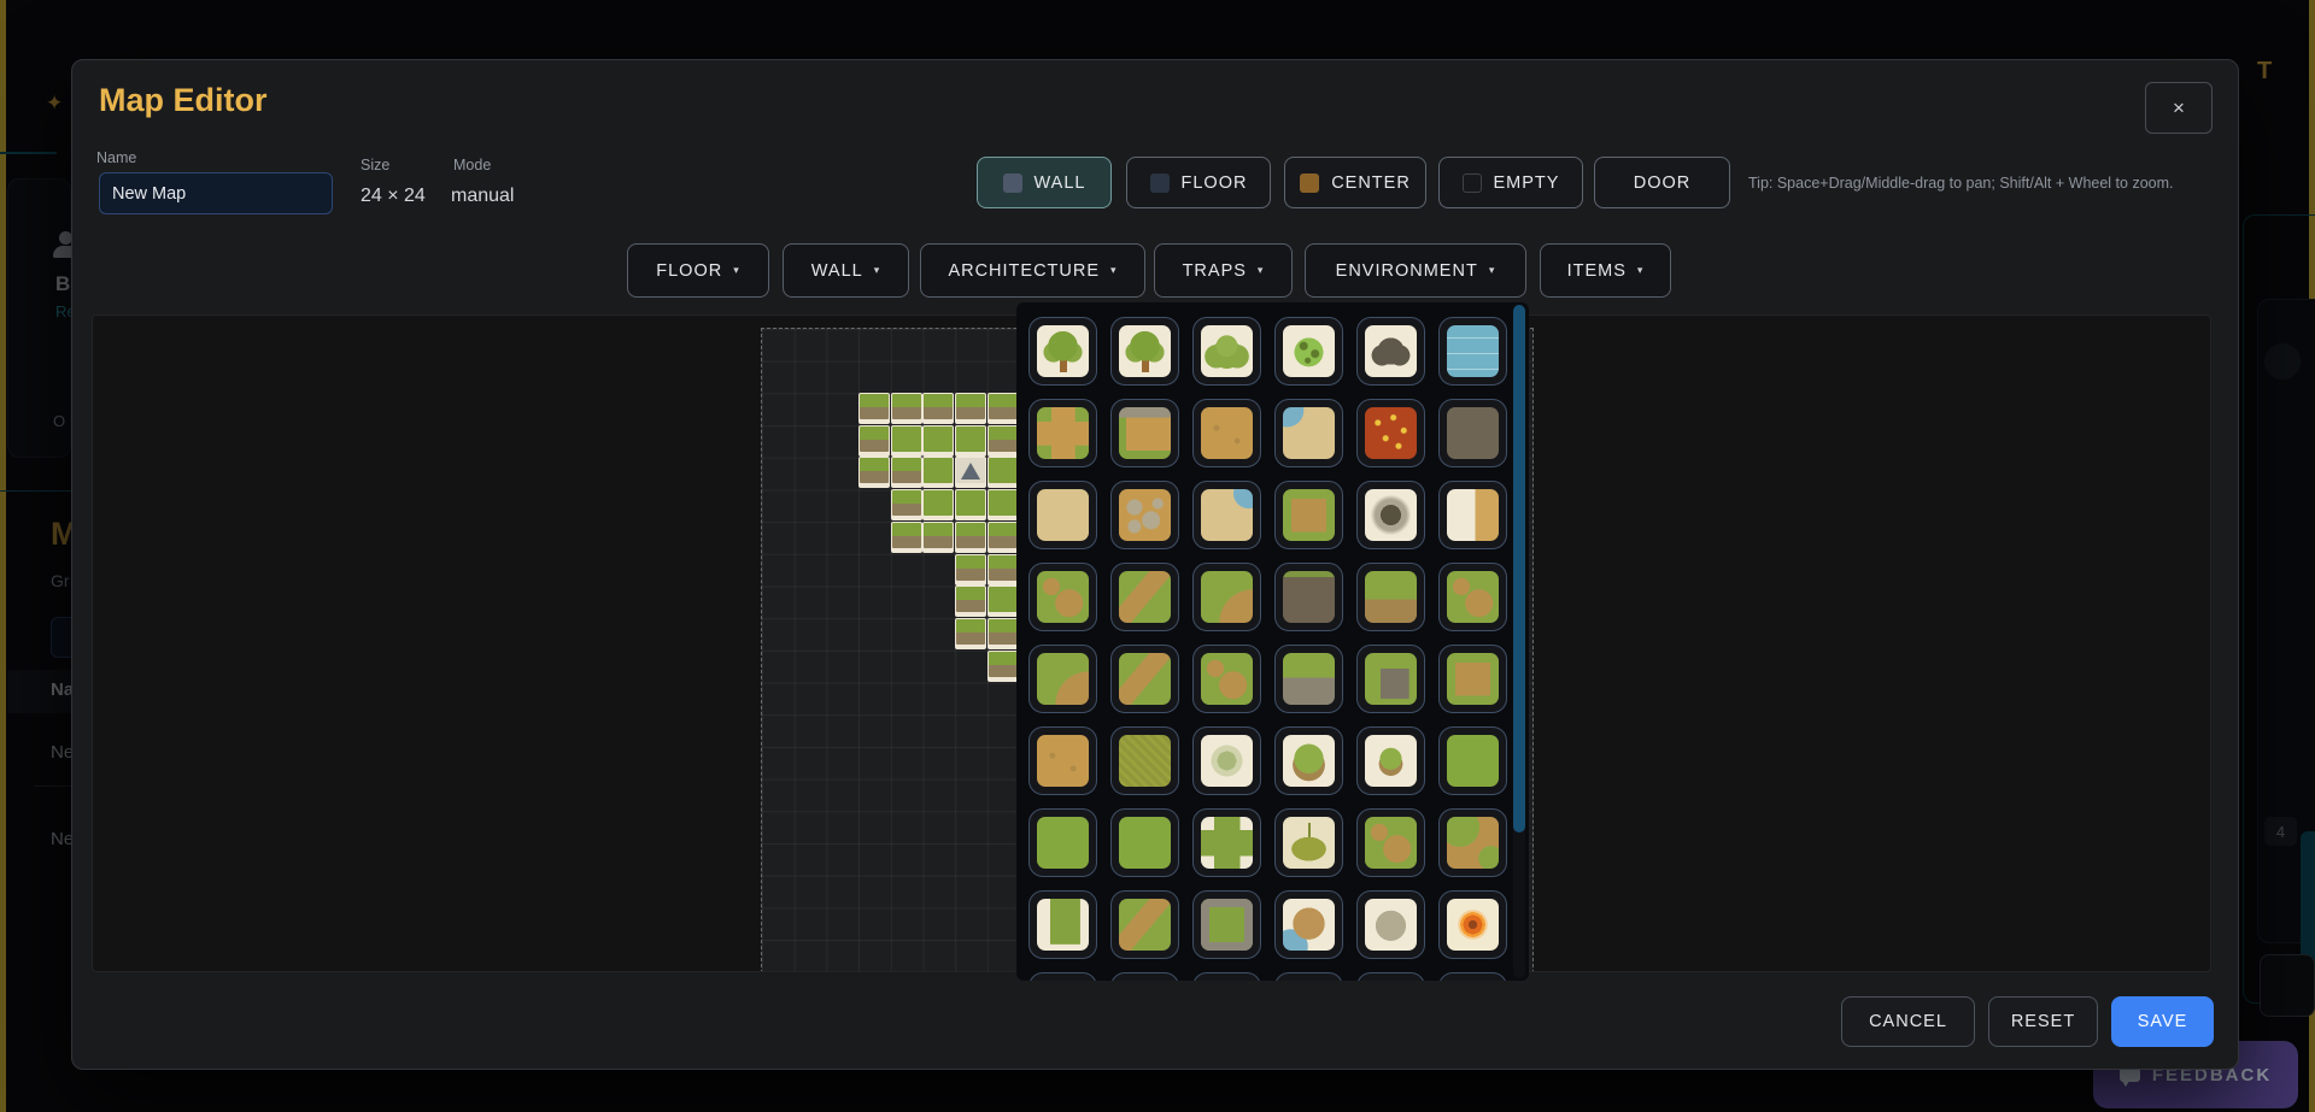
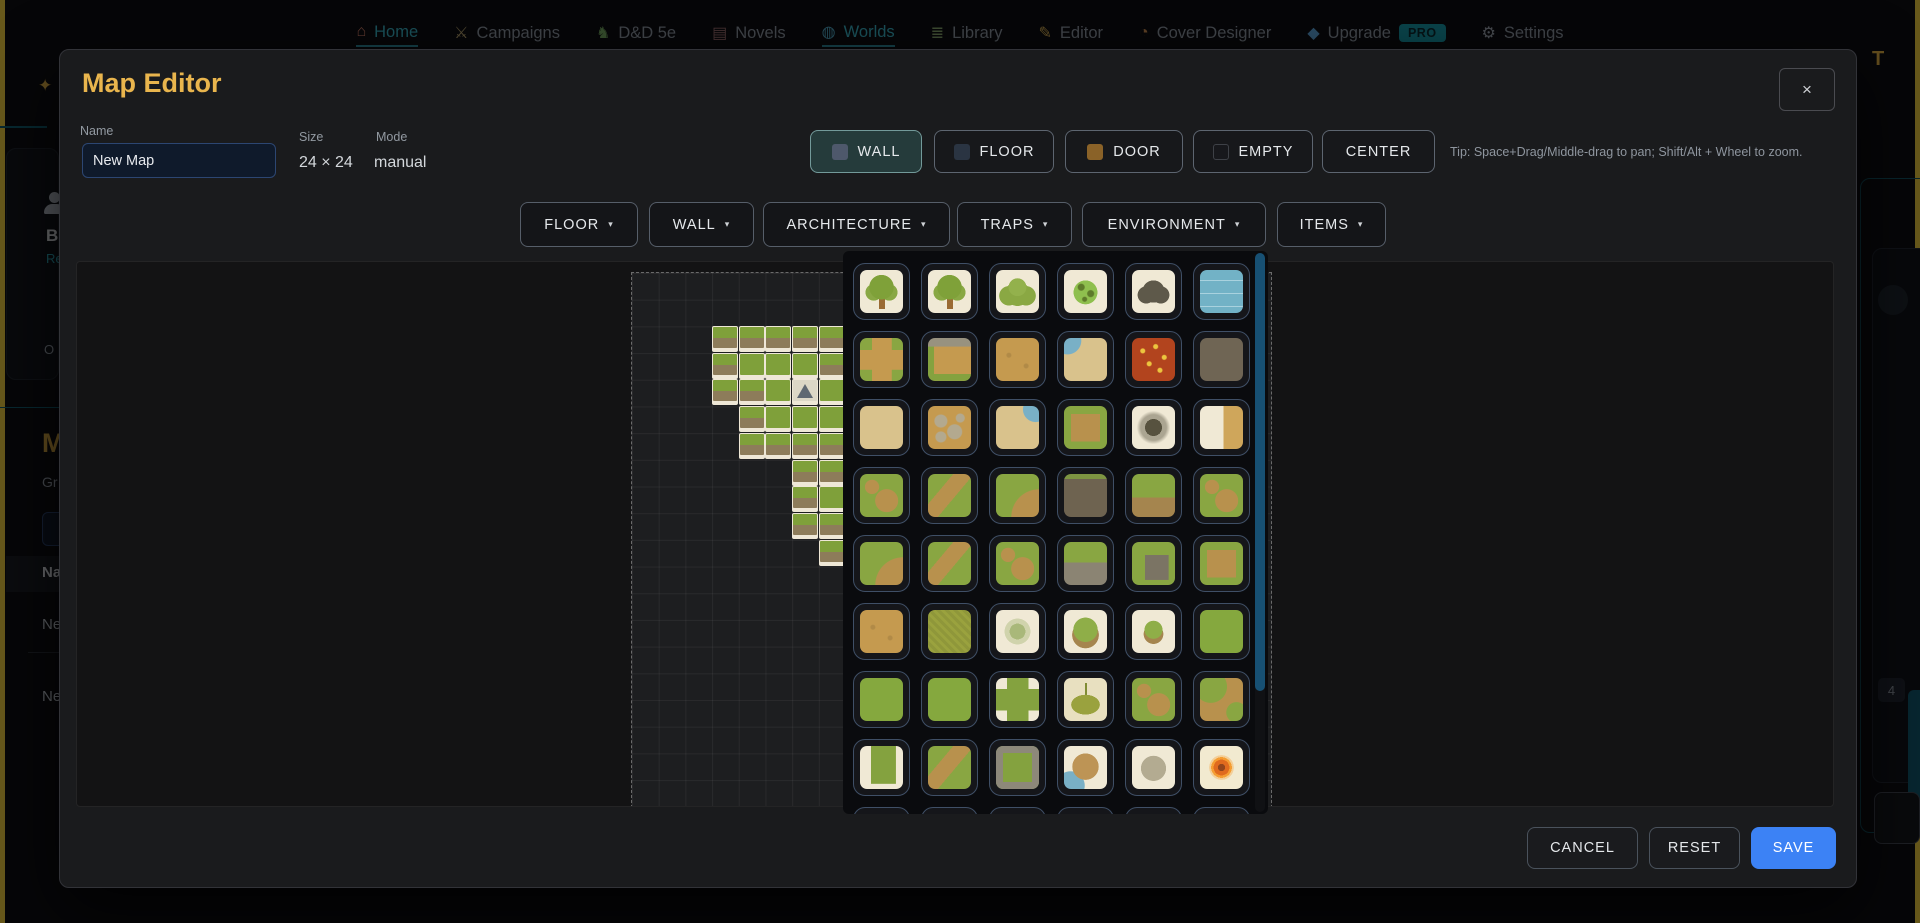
+ ⌂
+ Home
+ ⚔
+ Campaigns
+ ♞
+ D&D 5e
+ ▤
+ Novels
+ ◍
+ Worlds
+ ≣
+ Library
+ ✎
+ Editor
+ ◔
+ Cover Designer
+ ◆
+ Upgrade
+ PRO
+ ⚙
+ Settings
  ✦
  B
  O
  M
  Gr
  Na
  Ne
  Ne
  T
  4
- FEEDBACK
  Map Editor
  ×
  Name
  New Map
  Size
  24 × 24
  Mode
  manual
  WALL
  FLOOR
- CENTER
+ DOOR
  EMPTY
- DOOR
+ CENTER
  Tip: Space+Drag/Middle-drag to pan; Shift/Alt + Wheel to zoom.
  FLOOR
  ▾
  WALL
  ▾
  ARCHITECTURE
  ▾
  TRAPS
  ▾
  ENVIRONMENT
  ▾
  ITEMS
  ▾
  CANCEL
  RESET
  SAVE
